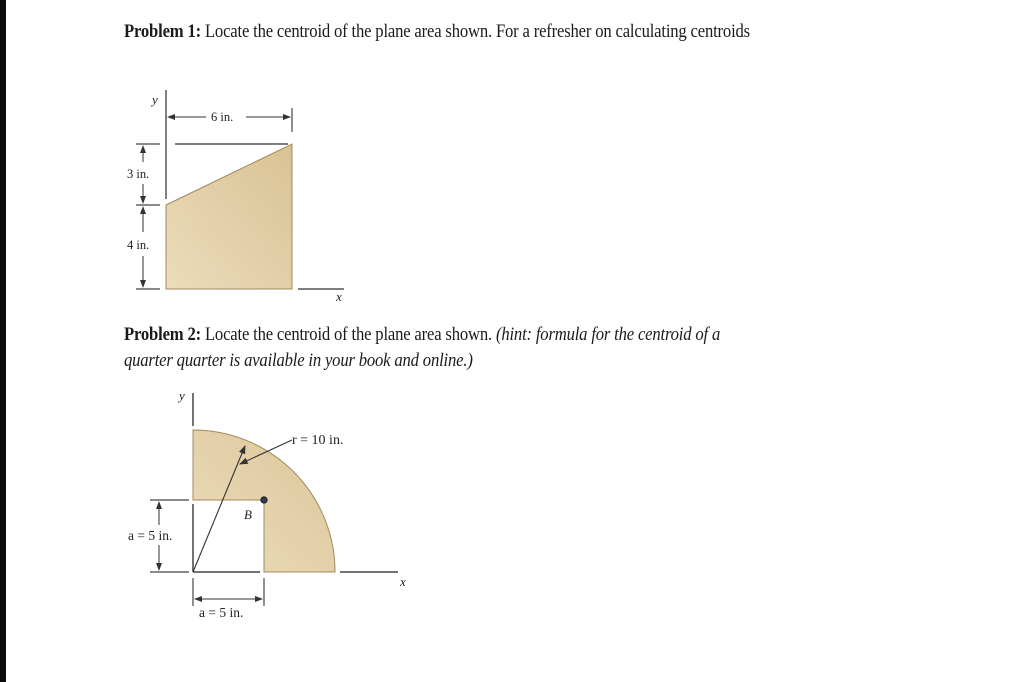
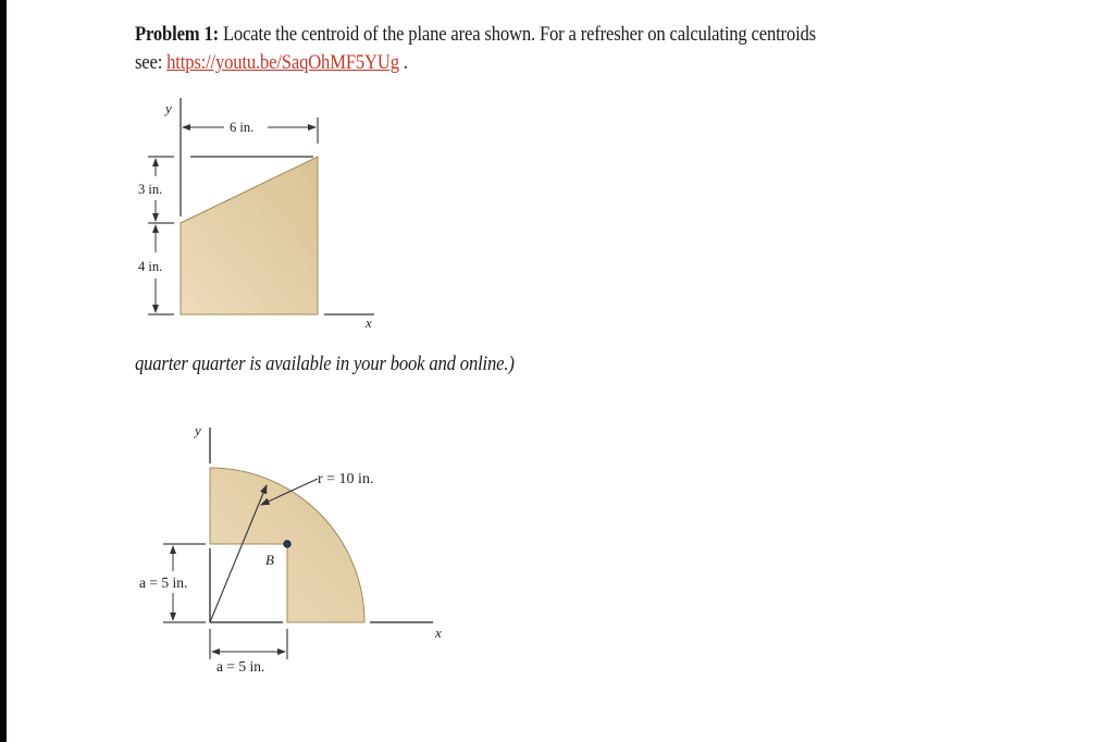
  Problem 1: Locate the centroid of the plane area shown. For a refresher on calculating centroids
+ see: https://youtu.be/SaqOhMF5YUg .
  y
  6 in.
  3 in.
  4 in.
  x
- Problem 2: Locate the centroid of the plane area shown. (hint: formula for the centroid of a
  quarter quarter is available in your book and online.)
  y
  r = 10 in.
  B
  a = 5 in.
  x
  a = 5 in.
